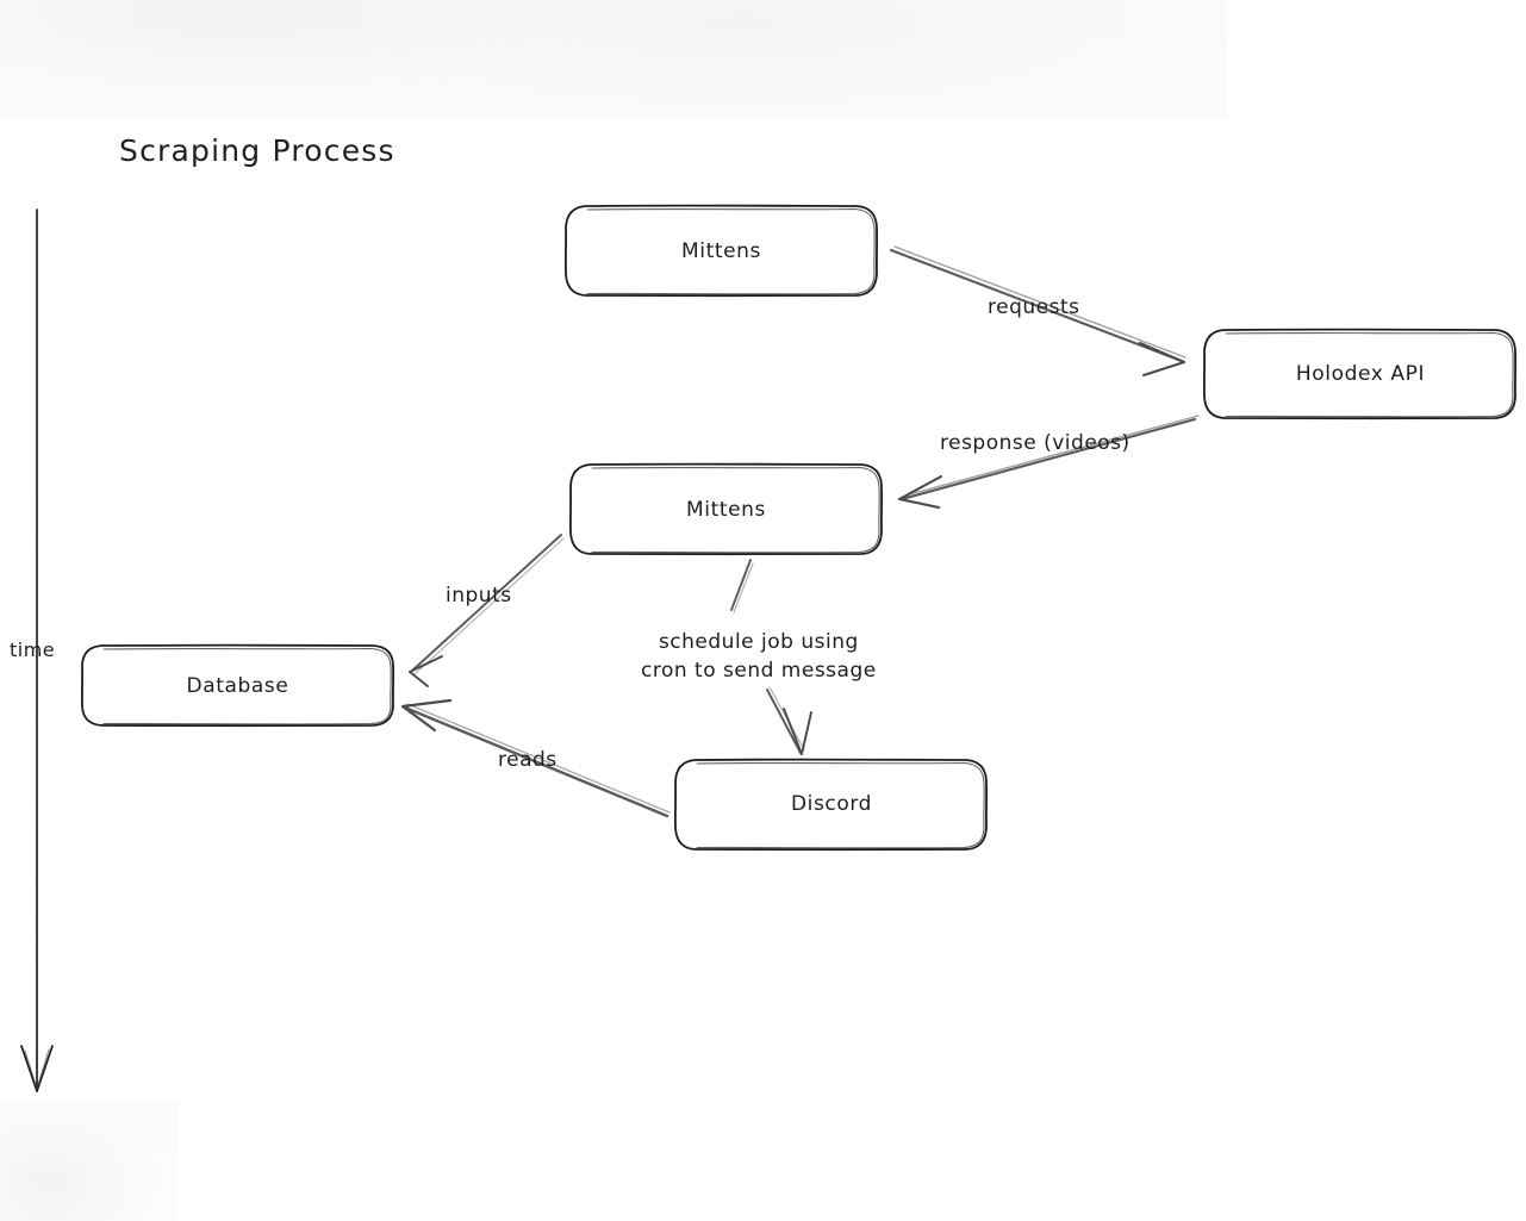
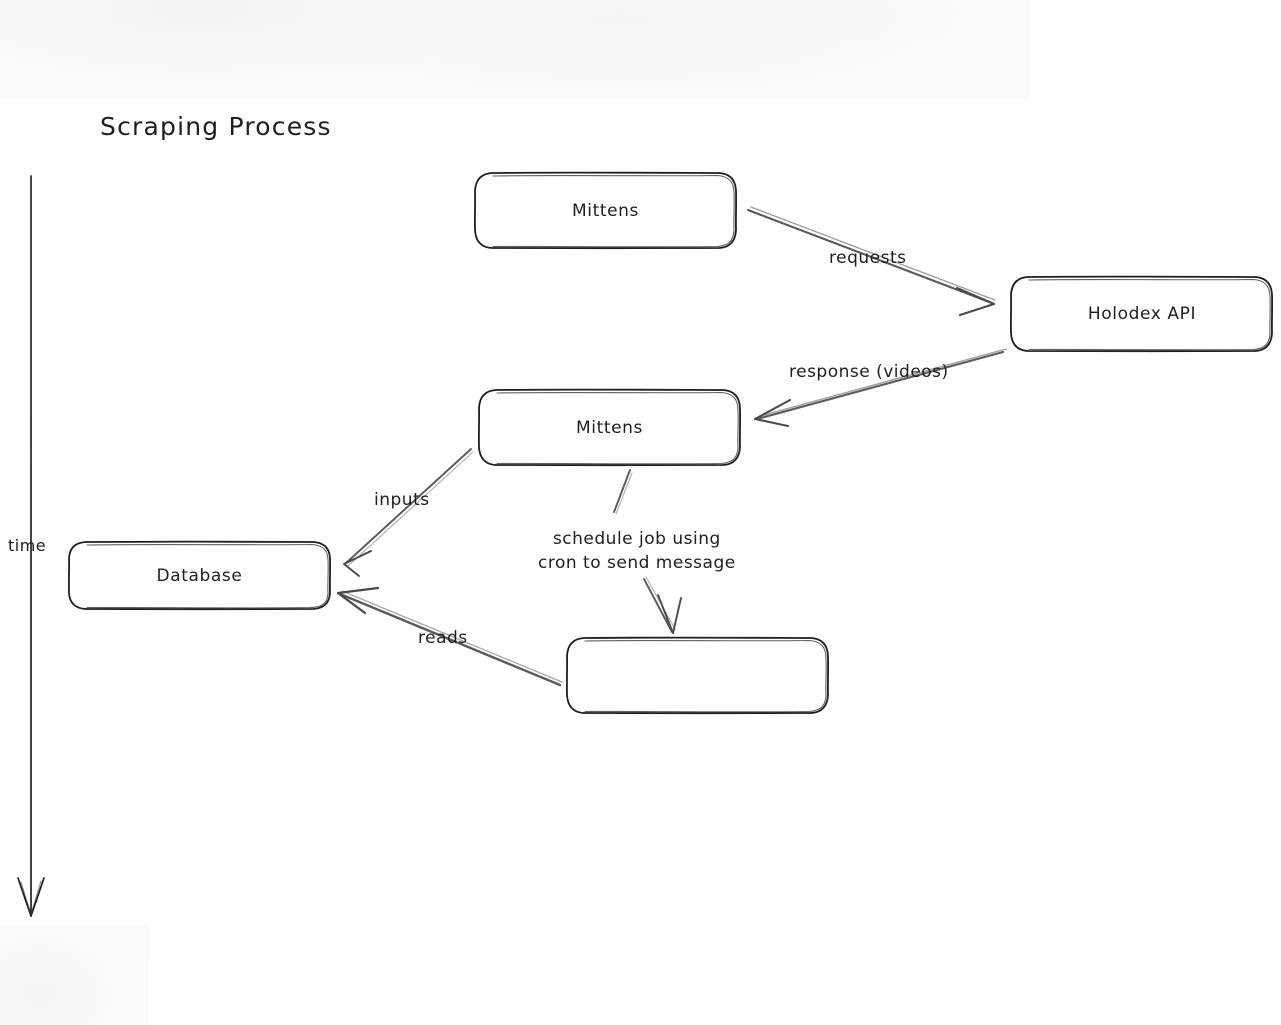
  Scraping Process
  time
  Mittens
  Holodex API
  Mittens
  Database
- Discord
  requests
  response (videos)
  inputs
  schedule job using
  cron to send message
  reads
